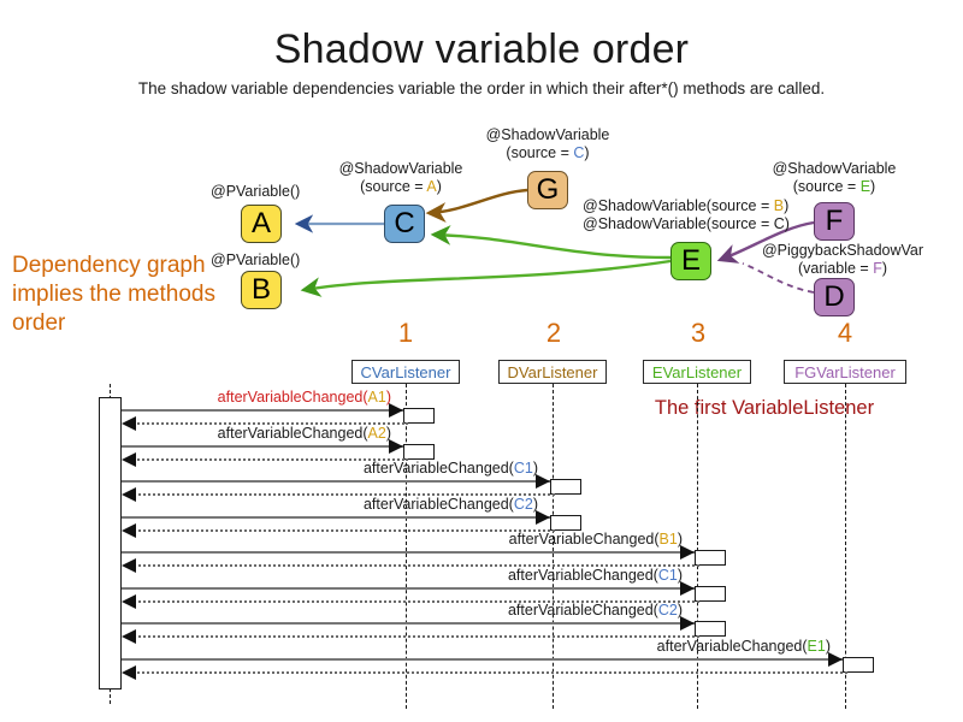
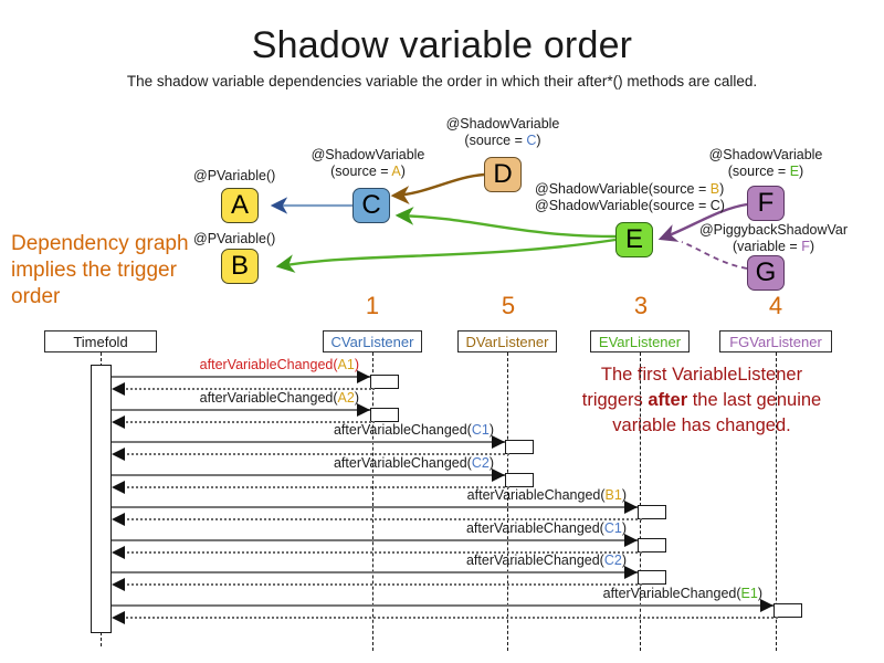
  Shadow variable order
  The shadow variable dependencies variable the order in which their after*() methods are called.
  A
  B
  C
- G
+ D
  E
  F
- D
+ G
  @PVariable()
  @PVariable()
  @ShadowVariable
  (source = A)
  @ShadowVariable
  (source = C)
  @ShadowVariable(source = B)
  @ShadowVariable(source = C)
  @ShadowVariable
  (source = E)
  @PiggybackShadowVar
  (variable = F)
- Dependency graph implies the methods order
+ Dependency graph implies the trigger order
  The first VariableListener
+ triggers after the last genuine
+ variable has changed.
+ Timefold
  1
  CVarListener
- 2
+ 5
  DVarListener
  3
  EVarListener
  4
  FGVarListener
  afterVariableChanged(A1)
  afterVariableChanged(A2)
  afterVariableChanged(C1)
  afterVariableChanged(C2)
  afterVariableChanged(B1)
  afterVariableChanged(C1)
  afterVariableChanged(C2)
  afterVariableChanged(E1)
